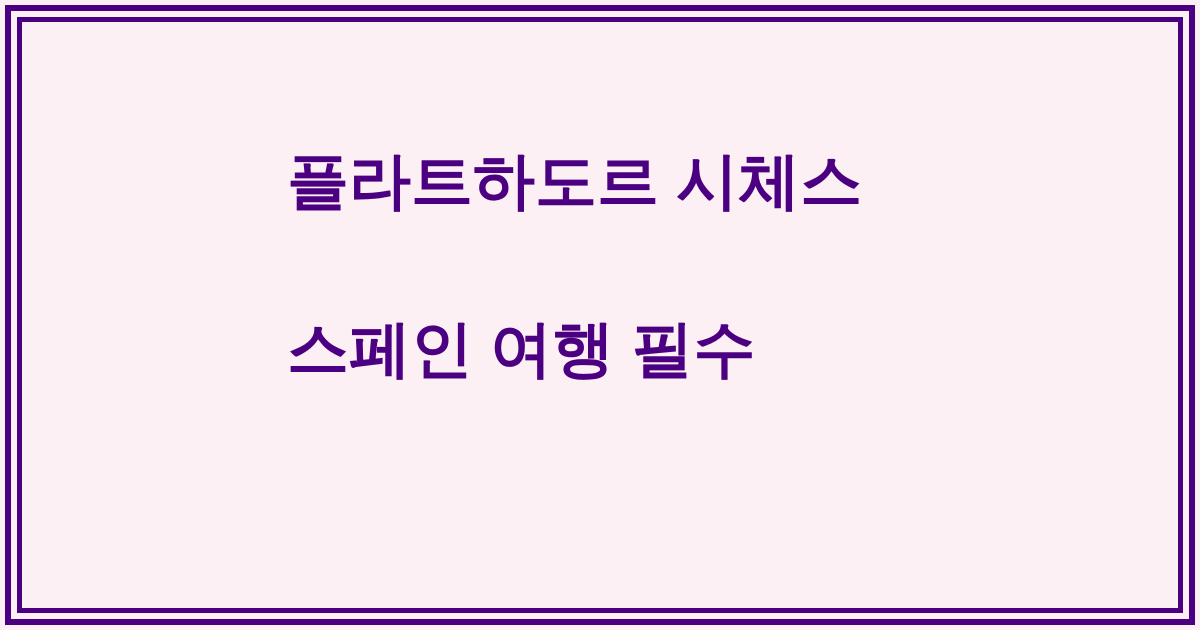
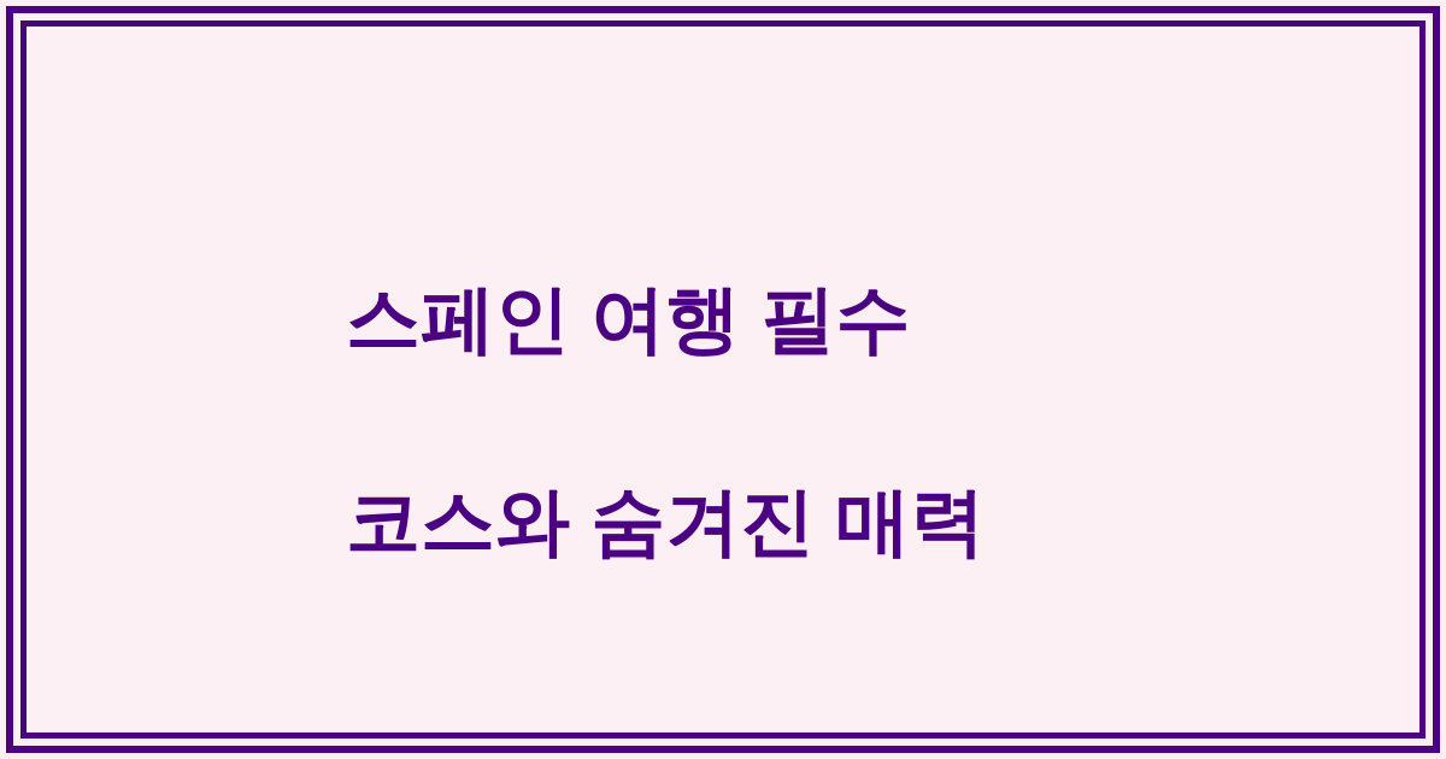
- 플라트하도르 시체스
  스페인 여행 필수
+ 코스와 숨겨진 매력
